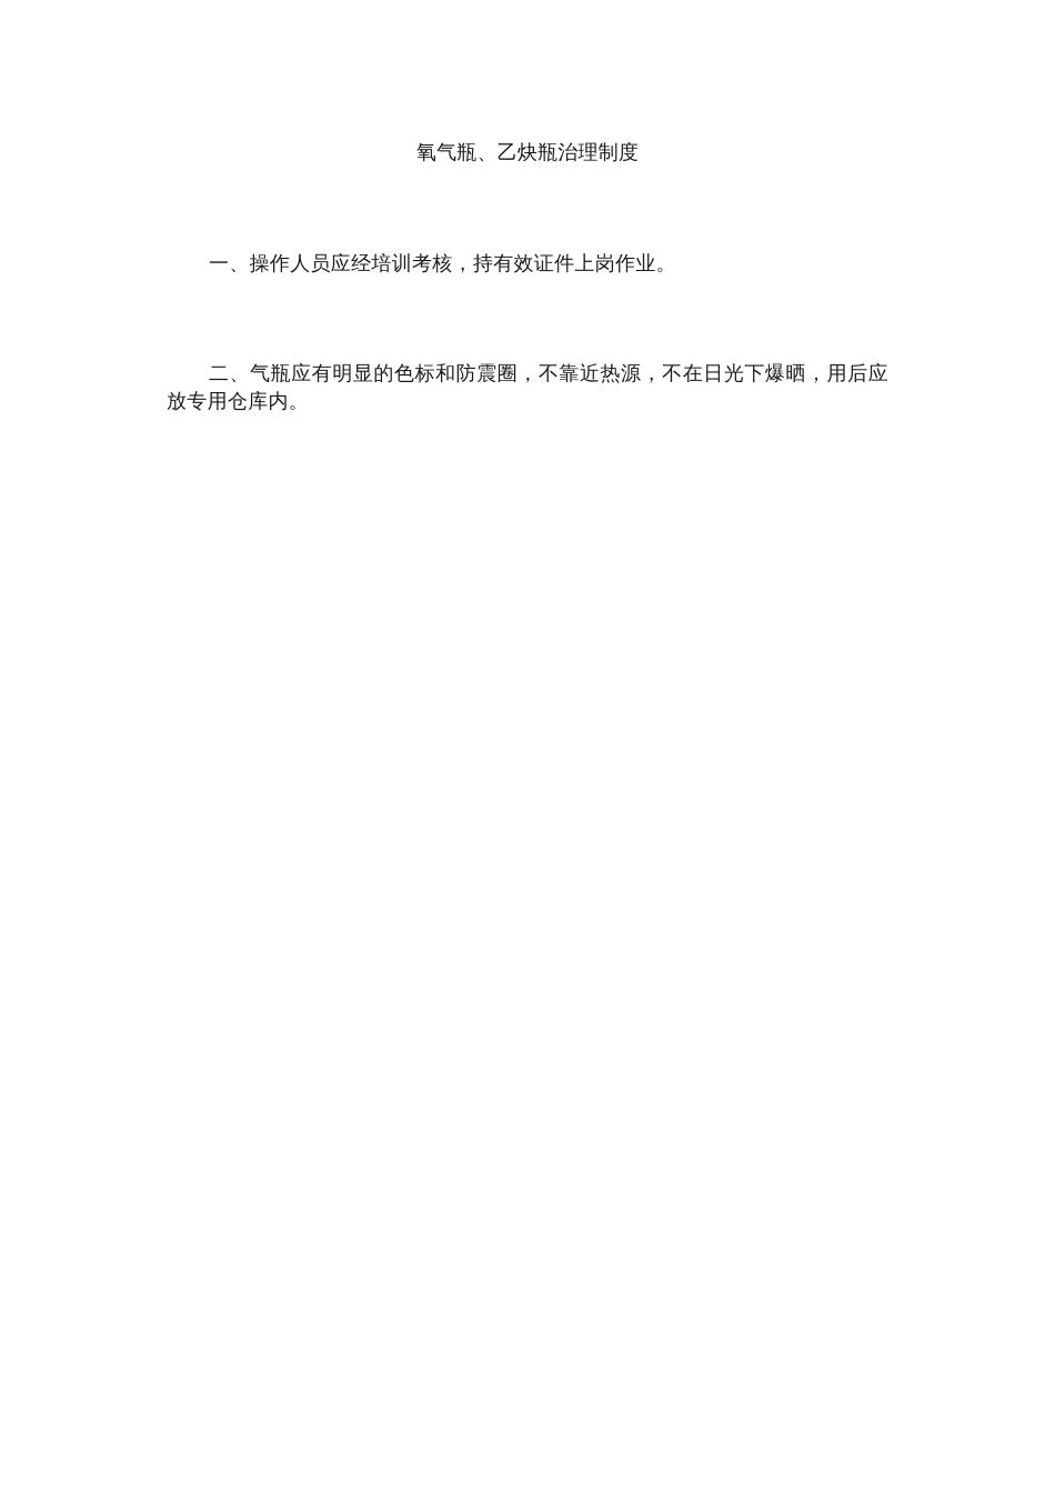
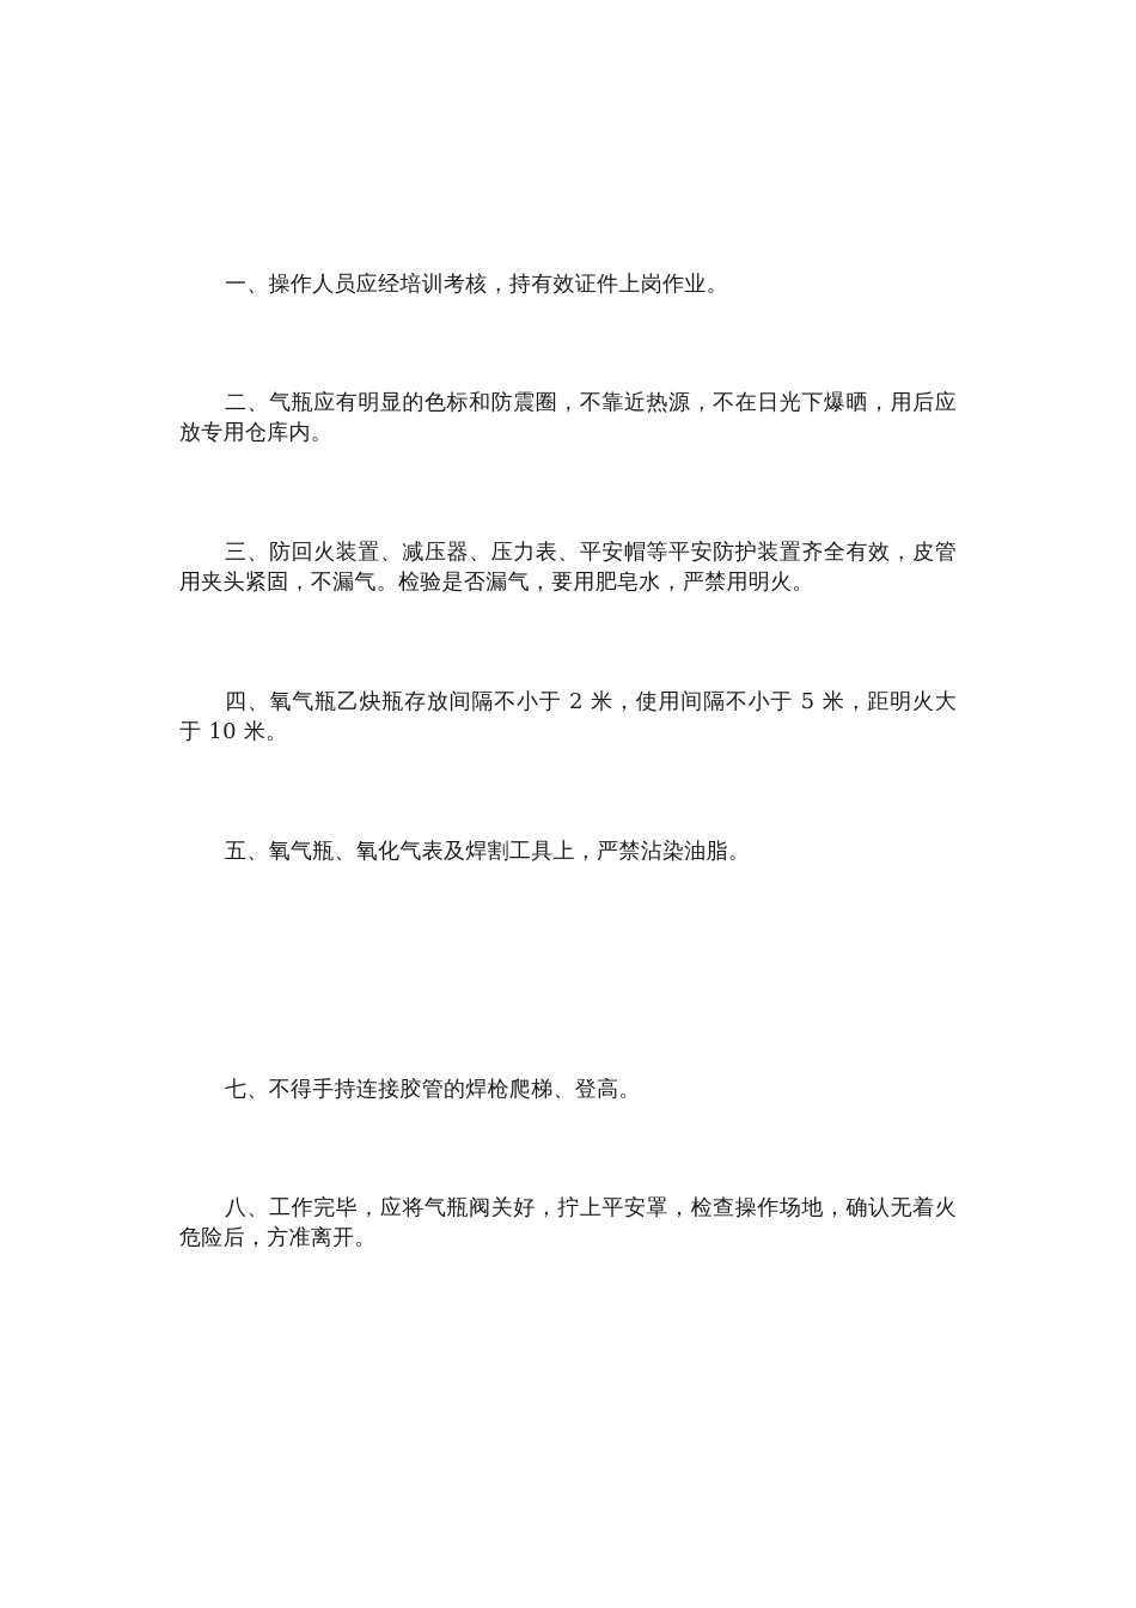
- 氧气瓶、乙炔瓶治理制度
  一、操作人员应经培训考核，持有效证件上岗作业。
  二、气瓶应有明显的色标和防震圈，不靠近热源，不在日光下爆晒，用后应放专用仓库内。
+ 三、防回火装置、减压器、压力表、平安帽等平安防护装置齐全有效，皮管用夹头紧固，不漏气。检验是否漏气，要用肥皂水，严禁用明火。
+ 四、氧气瓶乙炔瓶存放间隔不小于 2 米，使用间隔不小于 5 米，距明火大于 10 米。
+ 五、氧气瓶、氧化气表及焊割工具上，严禁沾染油脂。
+ 七、不得手持连接胶管的焊枪爬梯、登高。
+ 八、工作完毕，应将气瓶阀关好，拧上平安罩，检查操作场地，确认无着火危险后，方准离开。
